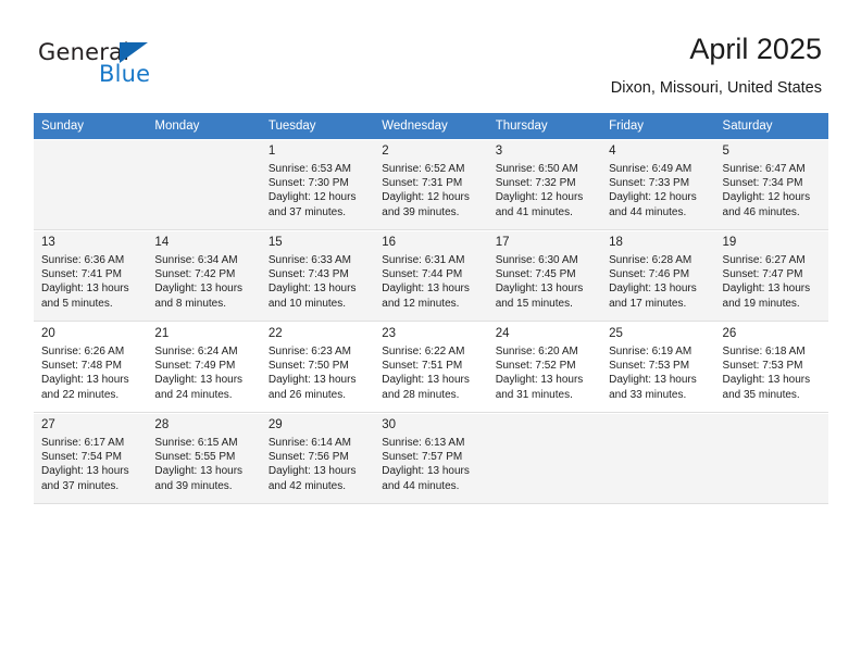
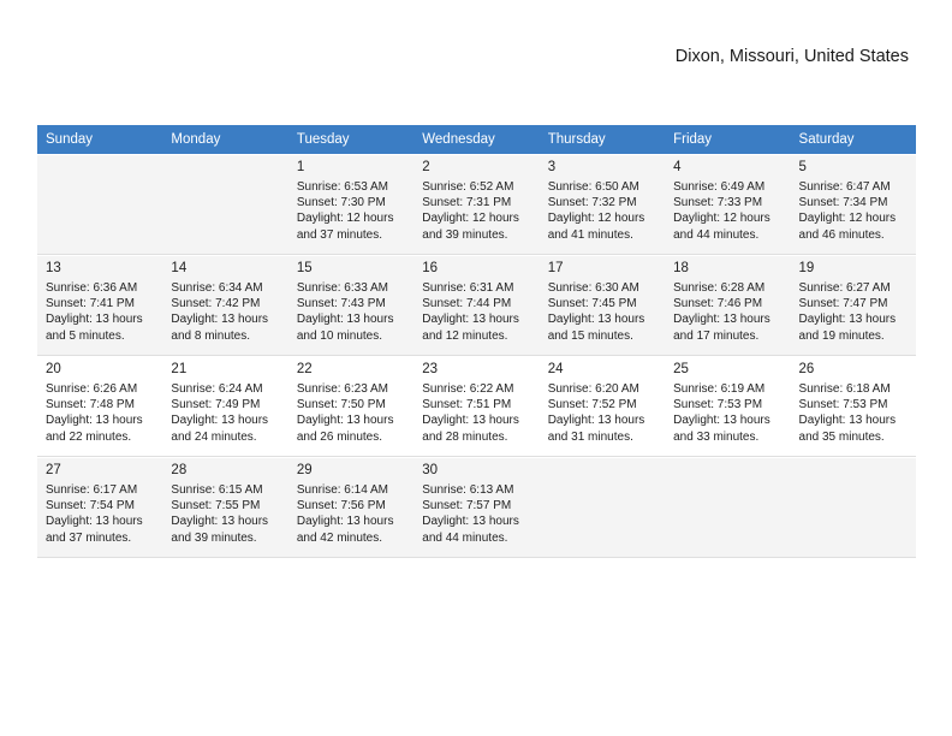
- General
- Blue
- April 2025
  Dixon, Missouri, United States
  Sunday	Monday	Tuesday	Wednesday	Thursday	Friday	Saturday
  		1Sunrise: 6:53 AMSunset: 7:30 PMDaylight: 12 hoursand 37 minutes.	2Sunrise: 6:52 AMSunset: 7:31 PMDaylight: 12 hoursand 39 minutes.	3Sunrise: 6:50 AMSunset: 7:32 PMDaylight: 12 hoursand 41 minutes.	4Sunrise: 6:49 AMSunset: 7:33 PMDaylight: 12 hoursand 44 minutes.	5Sunrise: 6:47 AMSunset: 7:34 PMDaylight: 12 hoursand 46 minutes.
  13Sunrise: 6:36 AMSunset: 7:41 PMDaylight: 13 hoursand 5 minutes.	14Sunrise: 6:34 AMSunset: 7:42 PMDaylight: 13 hoursand 8 minutes.	15Sunrise: 6:33 AMSunset: 7:43 PMDaylight: 13 hoursand 10 minutes.	16Sunrise: 6:31 AMSunset: 7:44 PMDaylight: 13 hoursand 12 minutes.	17Sunrise: 6:30 AMSunset: 7:45 PMDaylight: 13 hoursand 15 minutes.	18Sunrise: 6:28 AMSunset: 7:46 PMDaylight: 13 hoursand 17 minutes.	19Sunrise: 6:27 AMSunset: 7:47 PMDaylight: 13 hoursand 19 minutes.
  20Sunrise: 6:26 AMSunset: 7:48 PMDaylight: 13 hoursand 22 minutes.	21Sunrise: 6:24 AMSunset: 7:49 PMDaylight: 13 hoursand 24 minutes.	22Sunrise: 6:23 AMSunset: 7:50 PMDaylight: 13 hoursand 26 minutes.	23Sunrise: 6:22 AMSunset: 7:51 PMDaylight: 13 hoursand 28 minutes.	24Sunrise: 6:20 AMSunset: 7:52 PMDaylight: 13 hoursand 31 minutes.	25Sunrise: 6:19 AMSunset: 7:53 PMDaylight: 13 hoursand 33 minutes.	26Sunrise: 6:18 AMSunset: 7:53 PMDaylight: 13 hoursand 35 minutes.
- 27Sunrise: 6:17 AMSunset: 7:54 PMDaylight: 13 hoursand 37 minutes.	28Sunrise: 6:15 AMSunset: 5:55 PMDaylight: 13 hoursand 39 minutes.	29Sunrise: 6:14 AMSunset: 7:56 PMDaylight: 13 hoursand 42 minutes.	30Sunrise: 6:13 AMSunset: 7:57 PMDaylight: 13 hoursand 44 minutes.
+ 27Sunrise: 6:17 AMSunset: 7:54 PMDaylight: 13 hoursand 37 minutes.	28Sunrise: 6:15 AMSunset: 7:55 PMDaylight: 13 hoursand 39 minutes.	29Sunrise: 6:14 AMSunset: 7:56 PMDaylight: 13 hoursand 42 minutes.	30Sunrise: 6:13 AMSunset: 7:57 PMDaylight: 13 hoursand 44 minutes.
